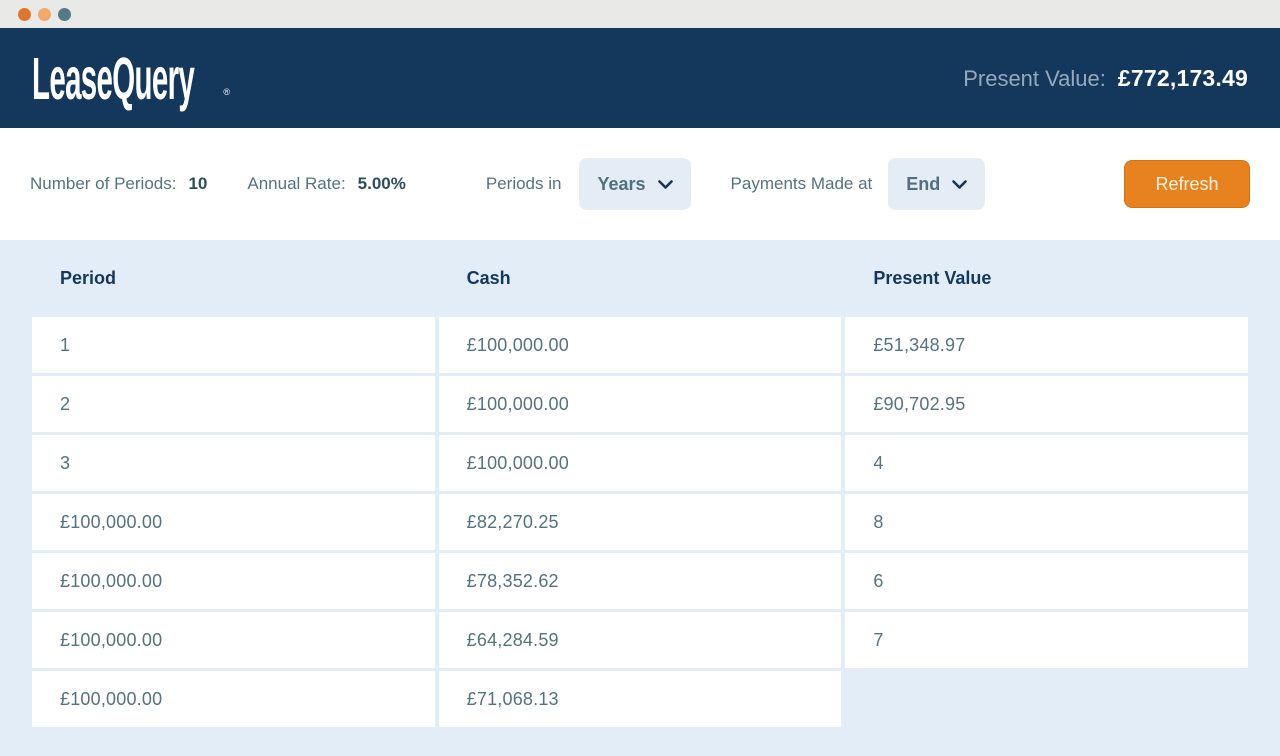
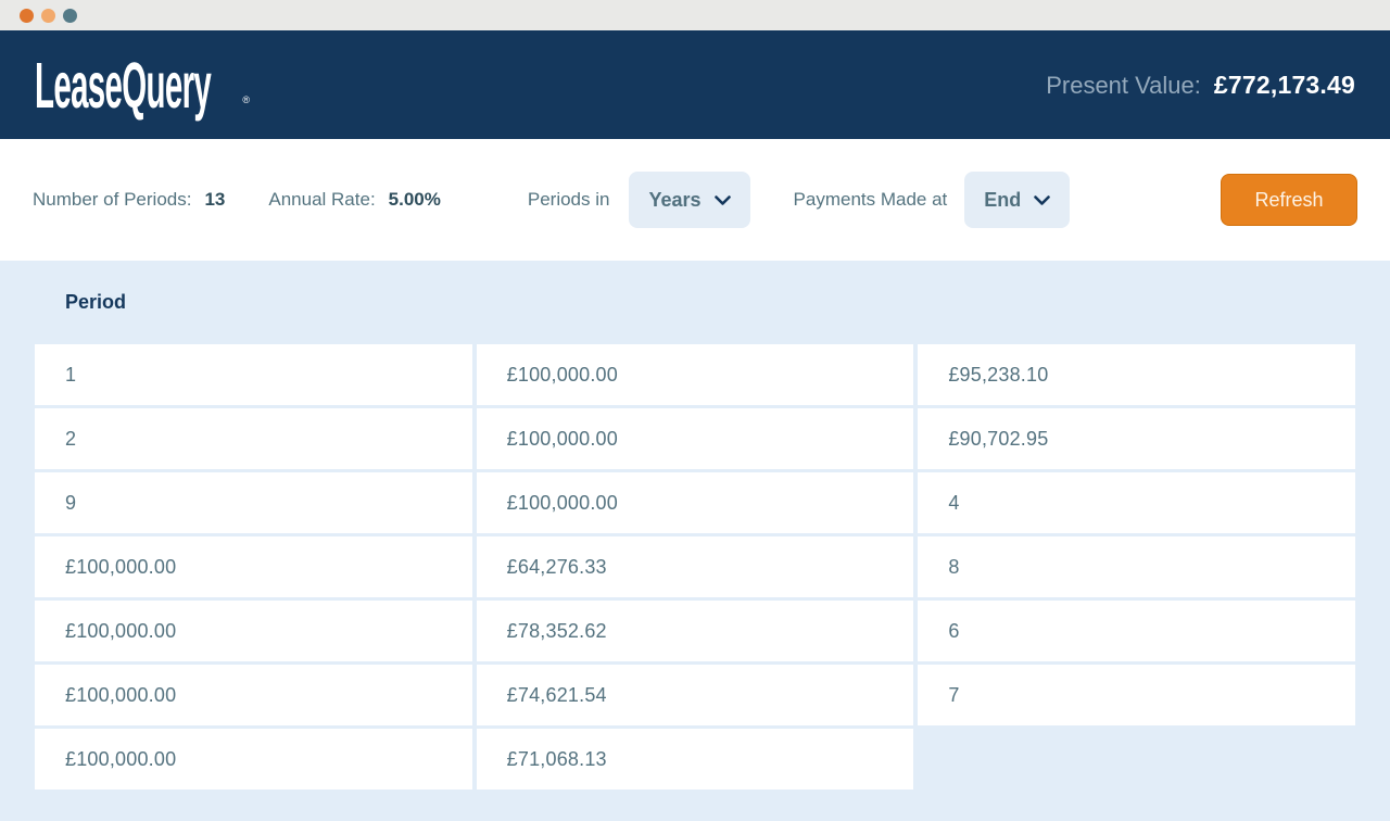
  LeaseQuery
  ®
  Present Value:
  £772,173.49
  Number of Periods:
- 10
+ 13
  Annual Rate:
  5.00%
  Periods in
  Years
  Payments Made at
  End
  Refresh
  Period
- Cash
- Present Value
  1
  £100,000.00
- £51,348.97
+ £95,238.10
  2
  £100,000.00
  £90,702.95
- 3
+ 9
  £100,000.00
  4
  £100,000.00
- £82,270.25
+ £64,276.33
  8
  £100,000.00
  £78,352.62
  6
  £100,000.00
- £64,284.59
+ £74,621.54
  7
  £100,000.00
  £71,068.13
